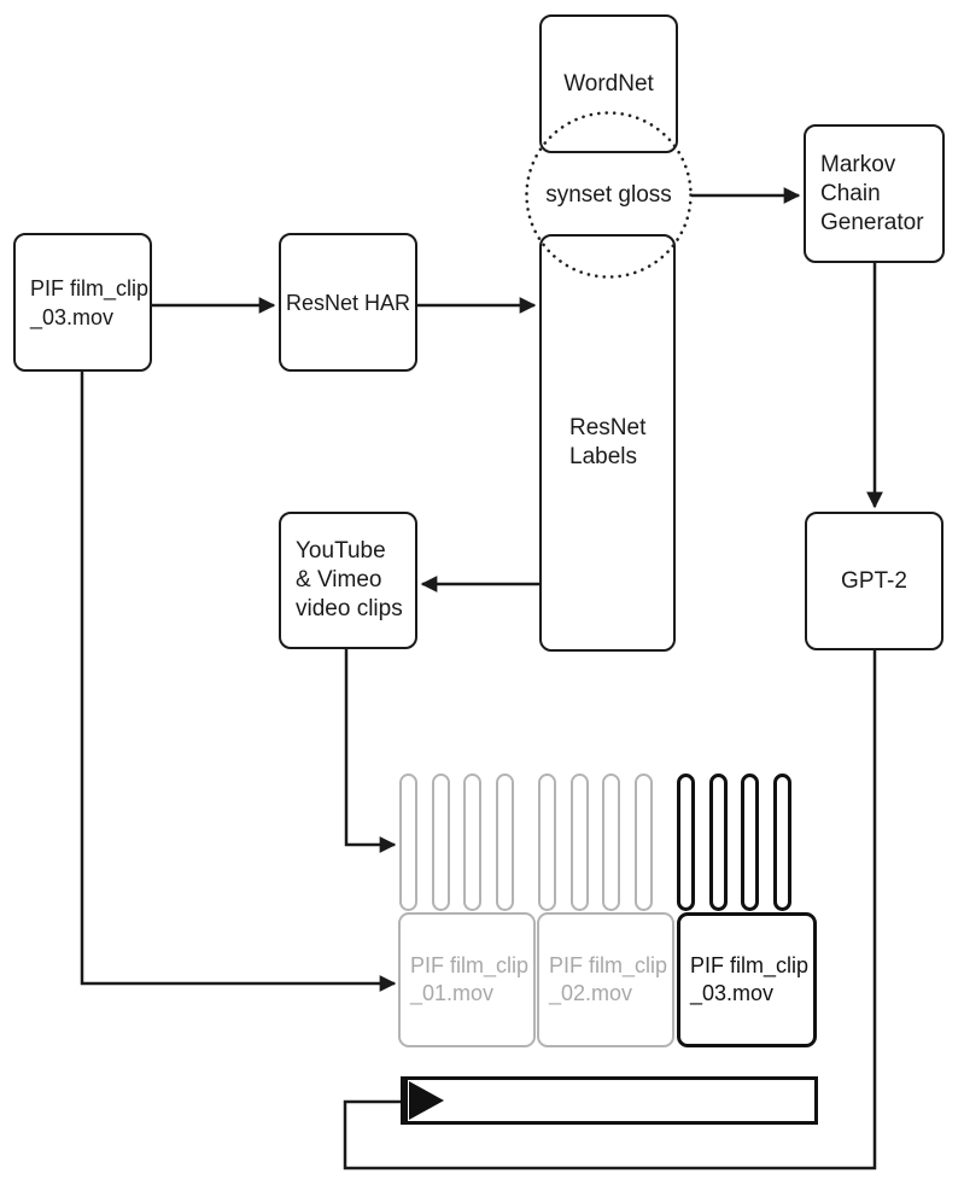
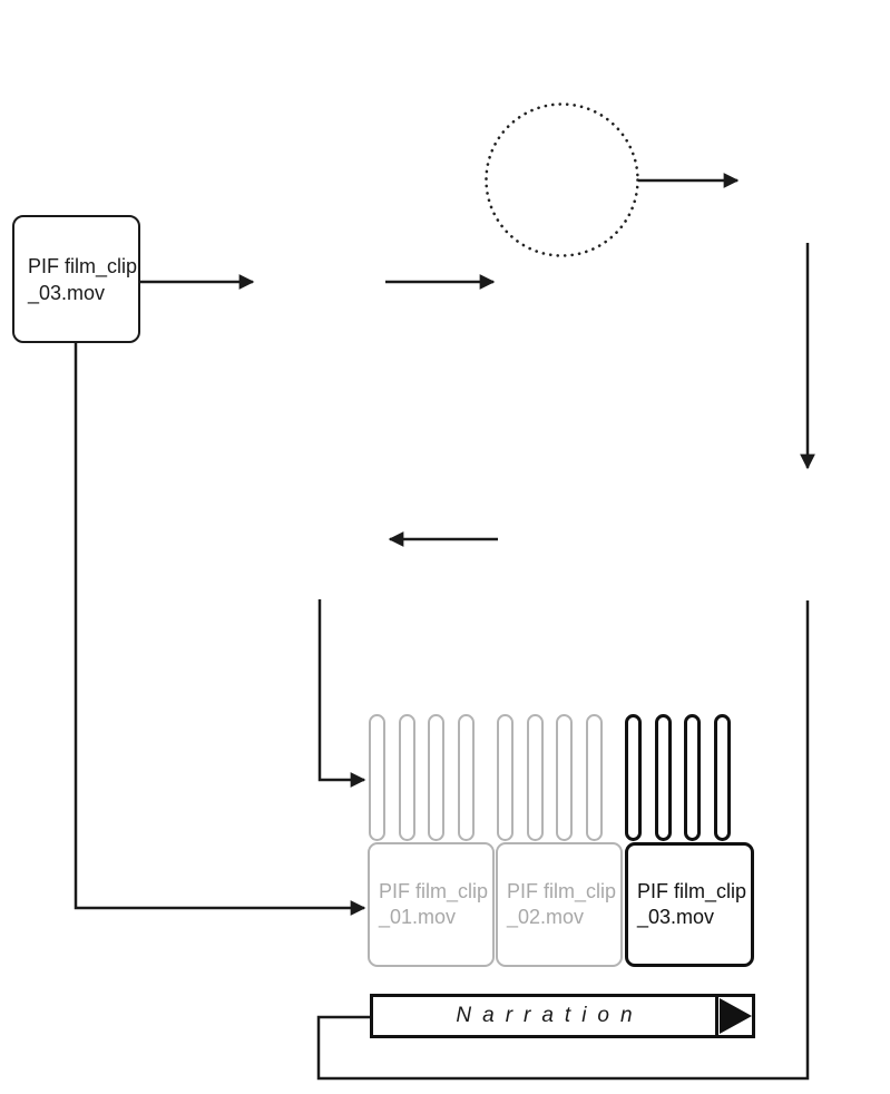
  PIF film_clip
  _03.mov
- ResNet HAR
- WordNet
- Markov
- Chain
- Generator
- ResNet
- Labels
- YouTube
- & Vimeo
- video clips
- GPT-2
- synset gloss
  PIF film_clip
  _01.mov
  PIF film_clip
  _02.mov
  PIF film_clip
  _03.mov
+ Narration
